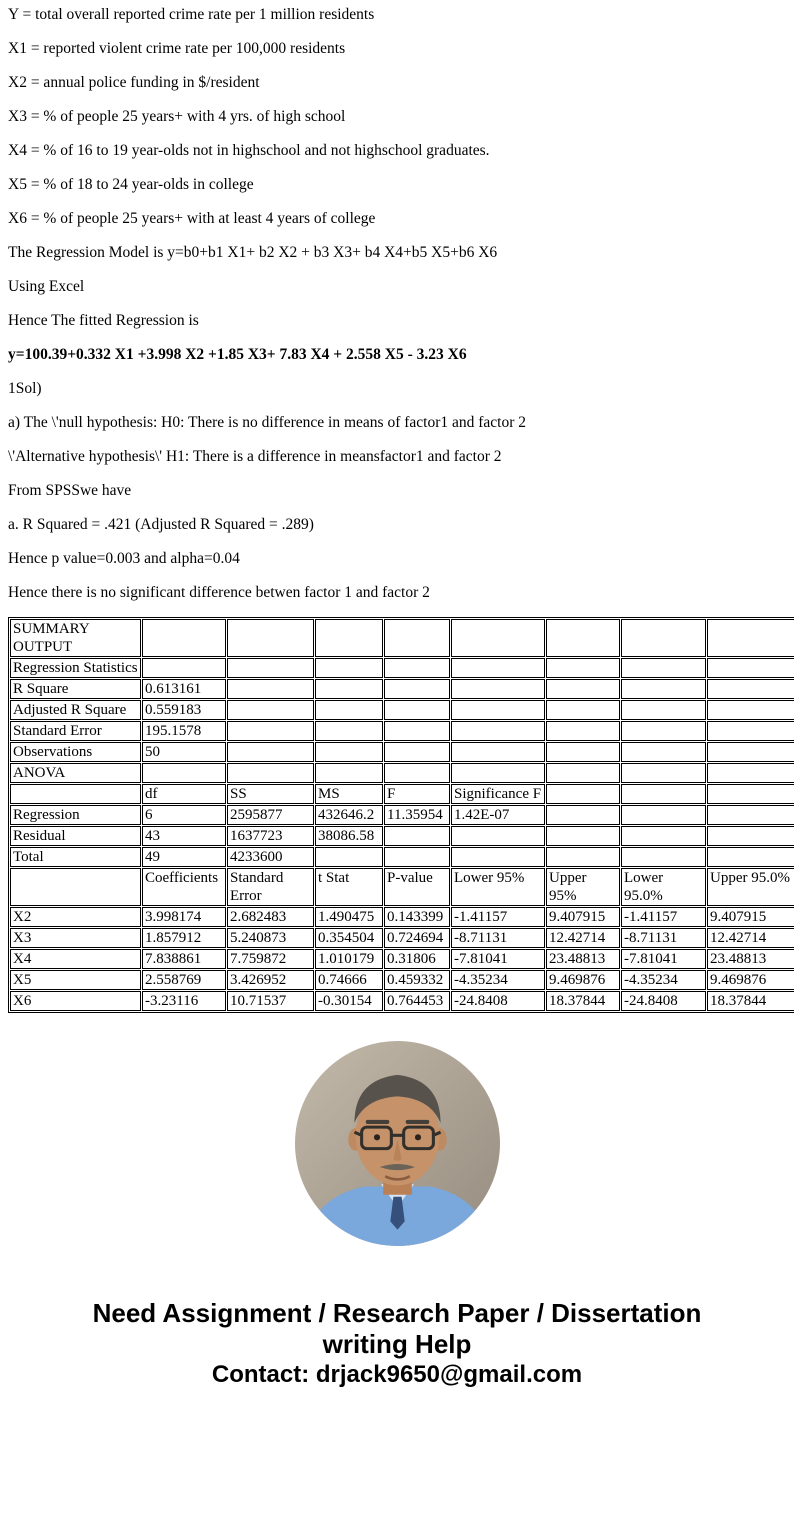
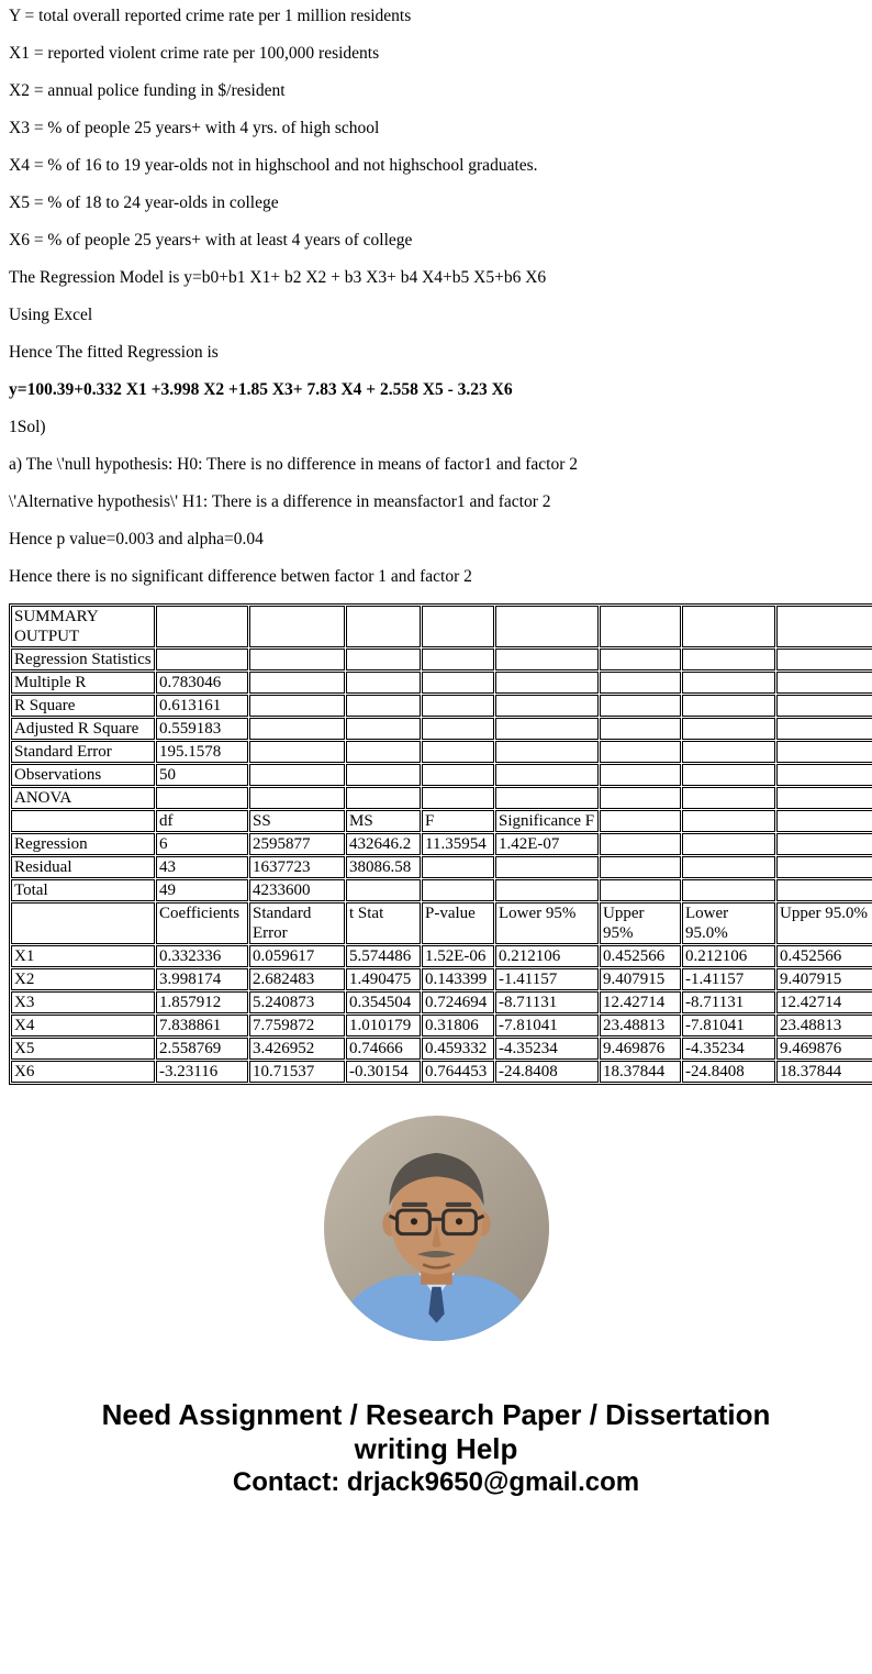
  Y = total overall reported crime rate per 1 million residents
  X1 = reported violent crime rate per 100,000 residents
  X2 = annual police funding in $/resident
  X3 = % of people 25 years+ with 4 yrs. of high school
  X4 = % of 16 to 19 year-olds not in highschool and not highschool graduates.
  X5 = % of 18 to 24 year-olds in college
  X6 = % of people 25 years+ with at least 4 years of college
  The Regression Model is y=b0+b1 X1+ b2 X2 + b3 X3+ b4 X4+b5 X5+b6 X6
  Using Excel
  Hence The fitted Regression is
  y=100.39+0.332 X1 +3.998 X2 +1.85 X3+ 7.83 X4 + 2.558 X5 - 3.23 X6
  1Sol)
  a) The \'null hypothesis: H0: There is no difference in means of factor1 and factor 2
  \'Alternative hypothesis\' H1: There is a difference in meansfactor1 and factor 2
- From SPSSwe have
- a. R Squared = .421 (Adjusted R Squared = .289)
  Hence p value=0.003 and alpha=0.04
  Hence there is no significant difference betwen factor 1 and factor 2
  SUMMARY OUTPUT
  Regression Statistics
+ Multiple R	0.783046
  R Square	0.613161
  Adjusted R Square	0.559183
  Standard Error	195.1578
  Observations	50
  ANOVA
  	df	SS	MS	F	Significance F
  Regression	6	2595877	432646.2	11.35954	1.42E-07
  Residual	43	1637723	38086.58
  Total	49	4233600
  	Coefficients	Standard Error	t Stat	P-value	Lower 95%	Upper 95%	Lower 95.0%	Upper 95.0%
+ X1	0.332336	0.059617	5.574486	1.52E-06	0.212106	0.452566	0.212106	0.452566
  X2	3.998174	2.682483	1.490475	0.143399	-1.41157	9.407915	-1.41157	9.407915
  X3	1.857912	5.240873	0.354504	0.724694	-8.71131	12.42714	-8.71131	12.42714
  X4	7.838861	7.759872	1.010179	0.31806	-7.81041	23.48813	-7.81041	23.48813
  X5	2.558769	3.426952	0.74666	0.459332	-4.35234	9.469876	-4.35234	9.469876
  X6	-3.23116	10.71537	-0.30154	0.764453	-24.8408	18.37844	-24.8408	18.37844
  Need Assignment / Research Paper / Dissertation
  writing Help
  Contact: drjack9650@gmail.com
